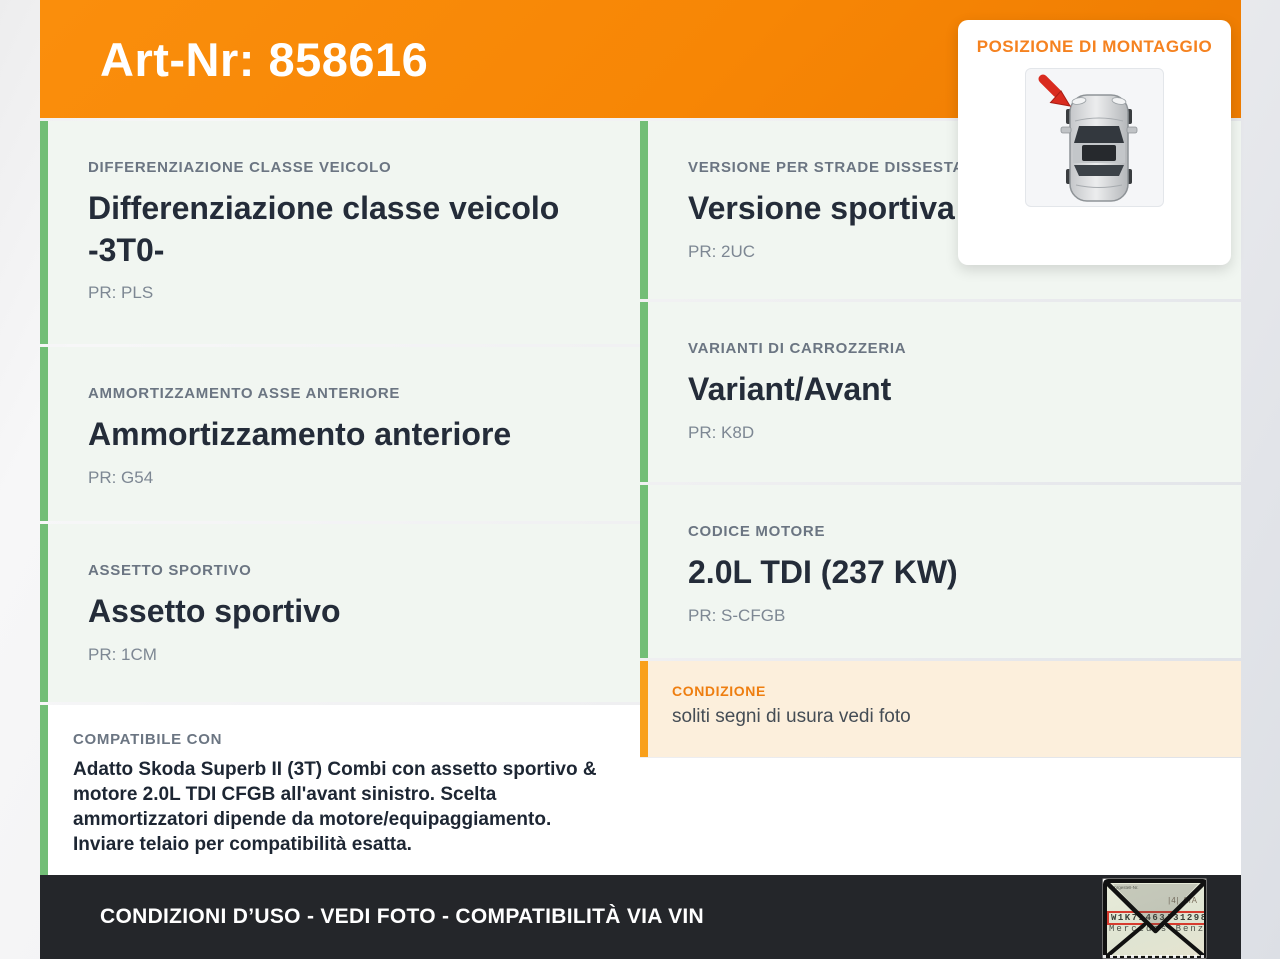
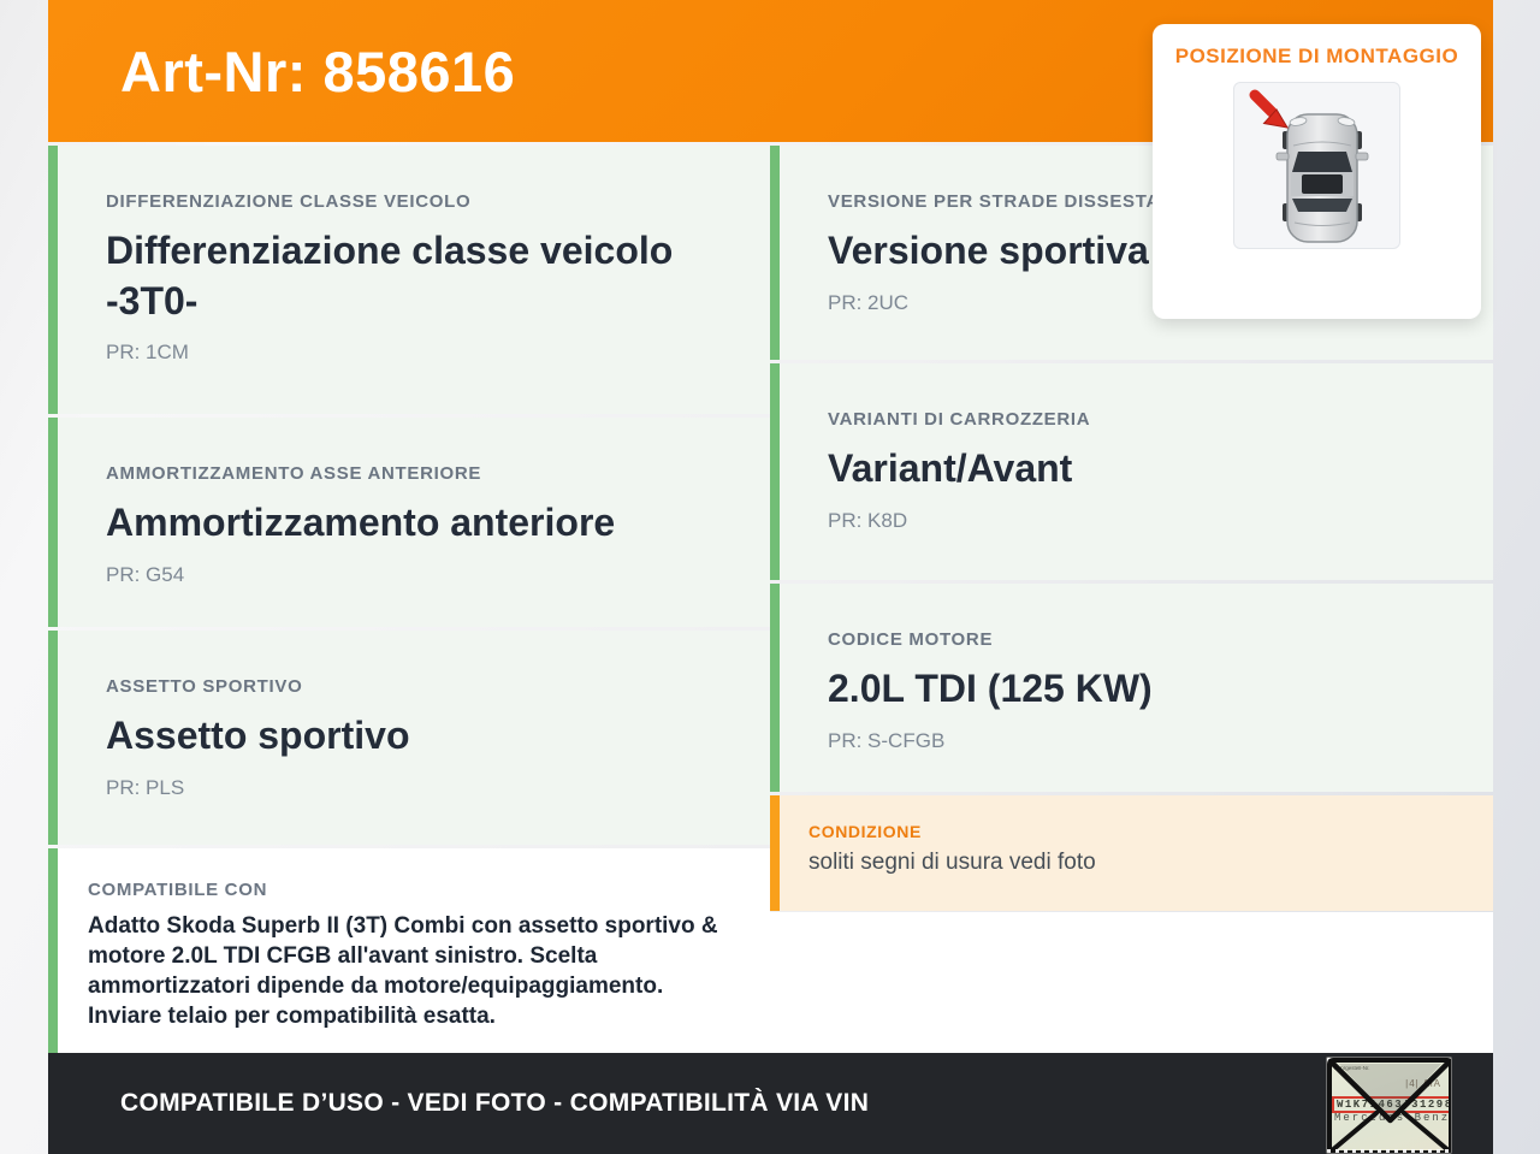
  Art-Nr: 858616
  DIFFERENZIAZIONE CLASSE VEICOLO
  Differenziazione classe veicolo -3T0-
- PR: PLS
+ PR: 1CM
  AMMORTIZZAMENTO ASSE ANTERIORE
  Ammortizzamento anteriore
  PR: G54
  ASSETTO SPORTIVO
  Assetto sportivo
- PR: 1CM
+ PR: PLS
  COMPATIBILE CON
  Adatto Skoda Superb II (3T) Combi con assetto sportivo & motore 2.0L TDI CFGB all'avant sinistro. Scelta ammortizzatori dipende da motore/equipaggiamento. Inviare telaio per compatibilità esatta.
  VERSIONE PER STRADE DISSEST
  Versione sportiva
  PR: 2UC
  VARIANTI DI CARROZZERIA
  Variant/Avant
  PR: K8D
  CODICE MOTORE
- 2.0L TDI (237 KW)
+ 2.0L TDI (125 KW)
  PR: S-CFGB
  CONDIZIONE
  soliti segni di usura vedi foto
- CONDIZIONI D’USO - VEDI FOTO - COMPATIBILITÀ VIA VIN
+ COMPATIBILE D’USO - VEDI FOTO - COMPATIBILITÀ VIA VIN
  POSIZIONE DI MONTAGGIO
  |4|iA
  W1K74633129
  MercdsBenz
